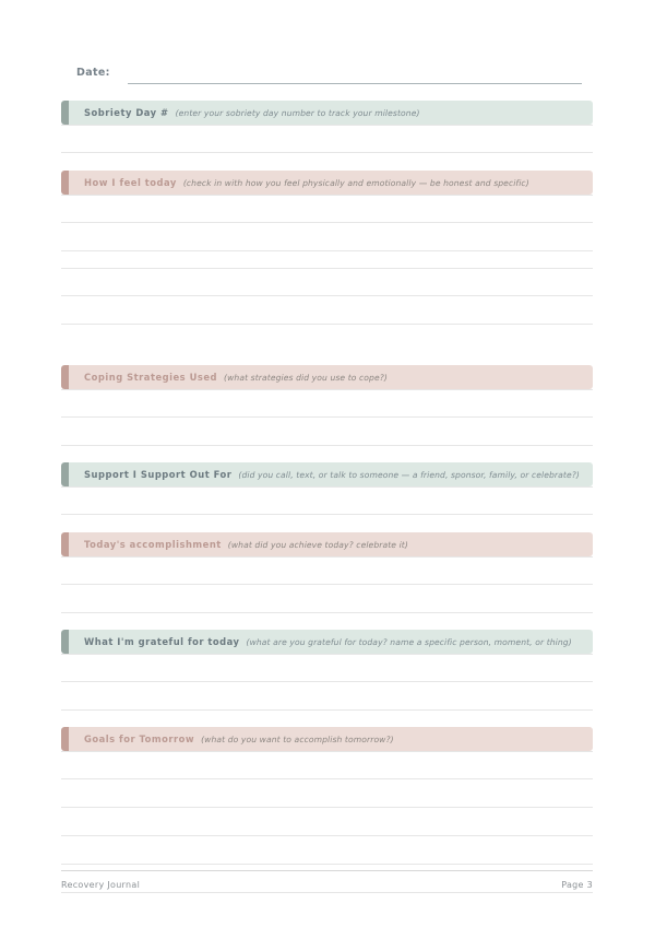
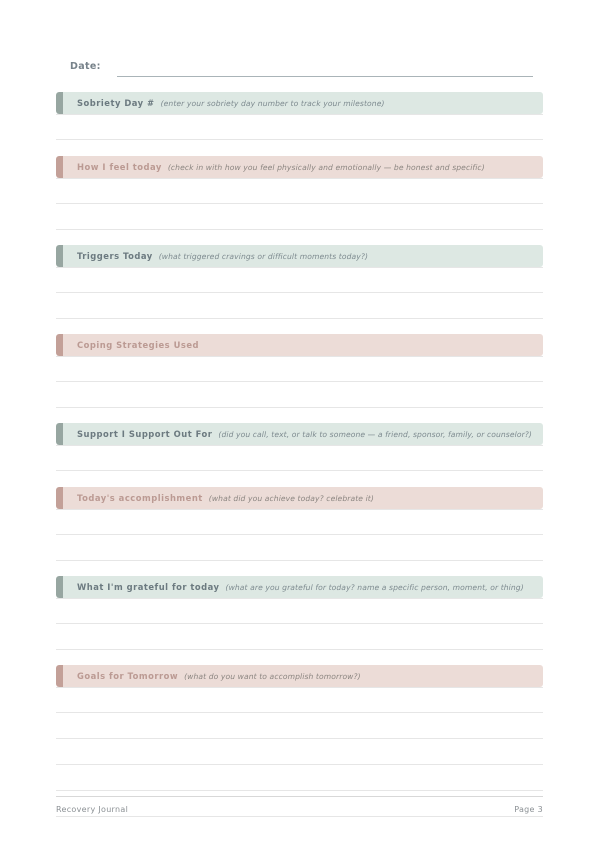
  Date:
  Sobriety Day #
  (enter your sobriety day number to track your milestone)
  How I feel today
  (check in with how you feel physically and emotionally — be honest and specific)
+ Triggers Today
+ (what triggered cravings or difficult moments today?)
  Coping Strategies Used
- (what strategies did you use to cope?)
  Support I Support Out For
- (did you call, text, or talk to someone — a friend, sponsor, family, or celebrate?)
+ (did you call, text, or talk to someone — a friend, sponsor, family, or counselor?)
  Today's accomplishment
  (what did you achieve today? celebrate it)
  What I'm grateful for today
  (what are you grateful for today? name a specific person, moment, or thing)
  Goals for Tomorrow
  (what do you want to accomplish tomorrow?)
  Recovery Journal
  Page 3
